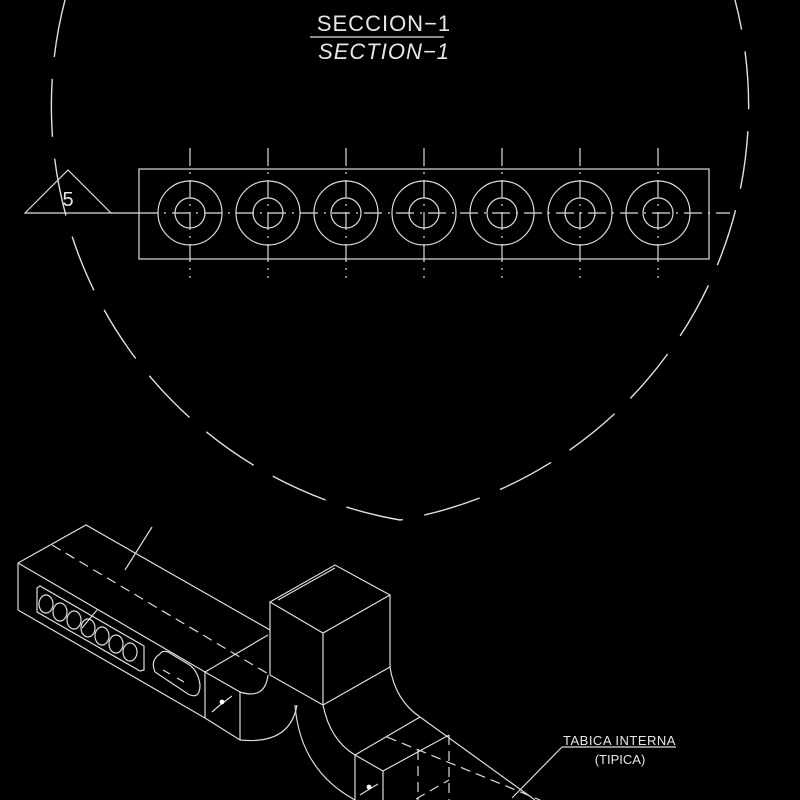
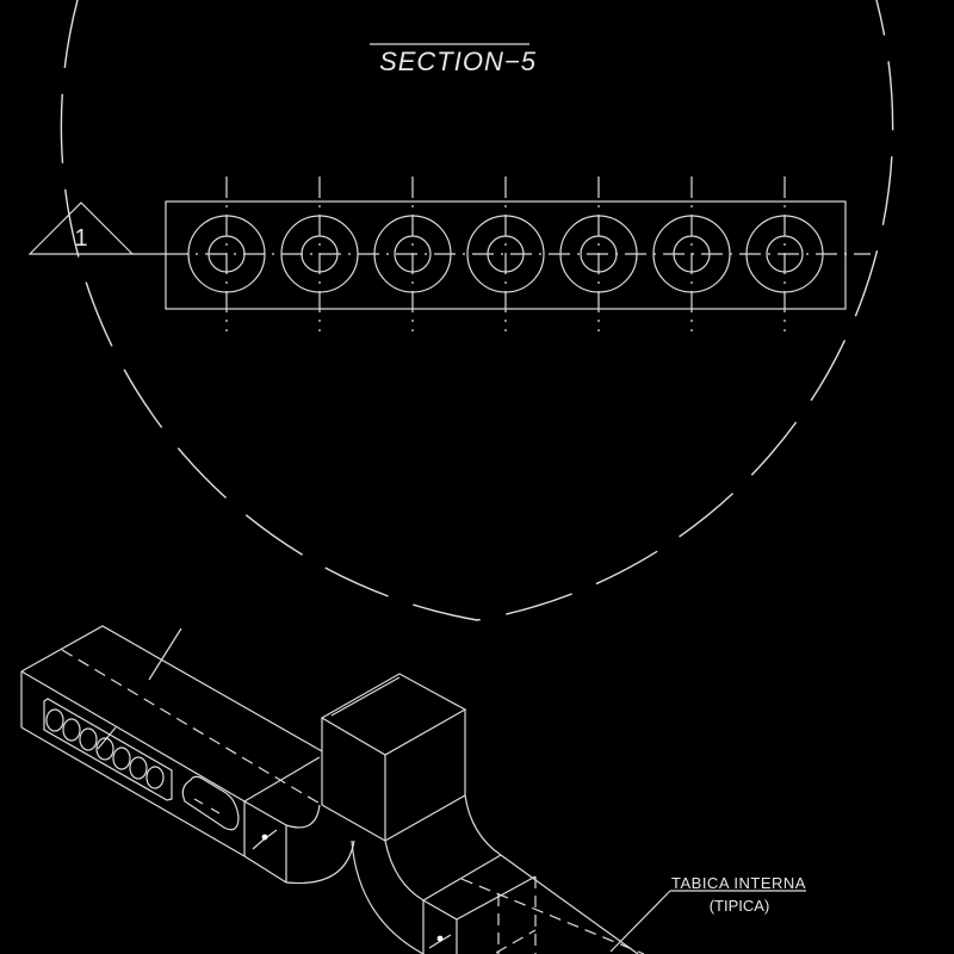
- SECCION−1
- SECTION−1
+ SECTION−5
- 5
+ 1
  TABICA INTERNA
  (TIPICA)
